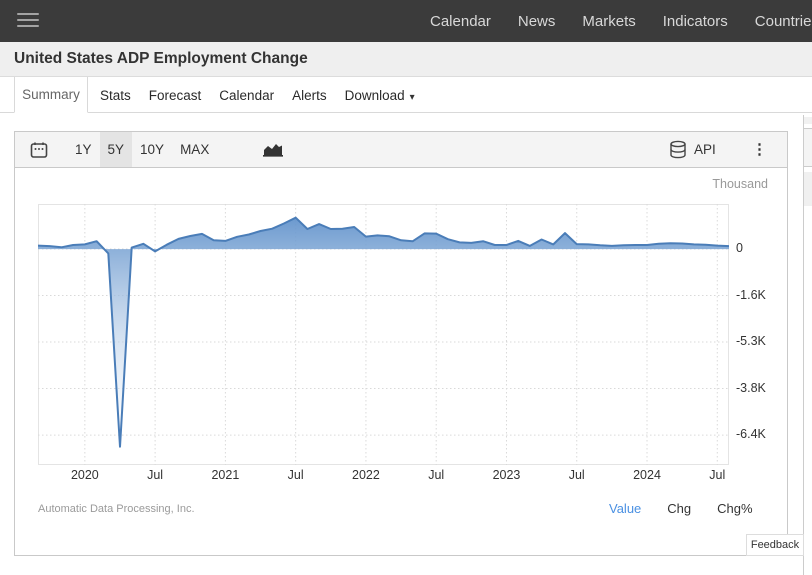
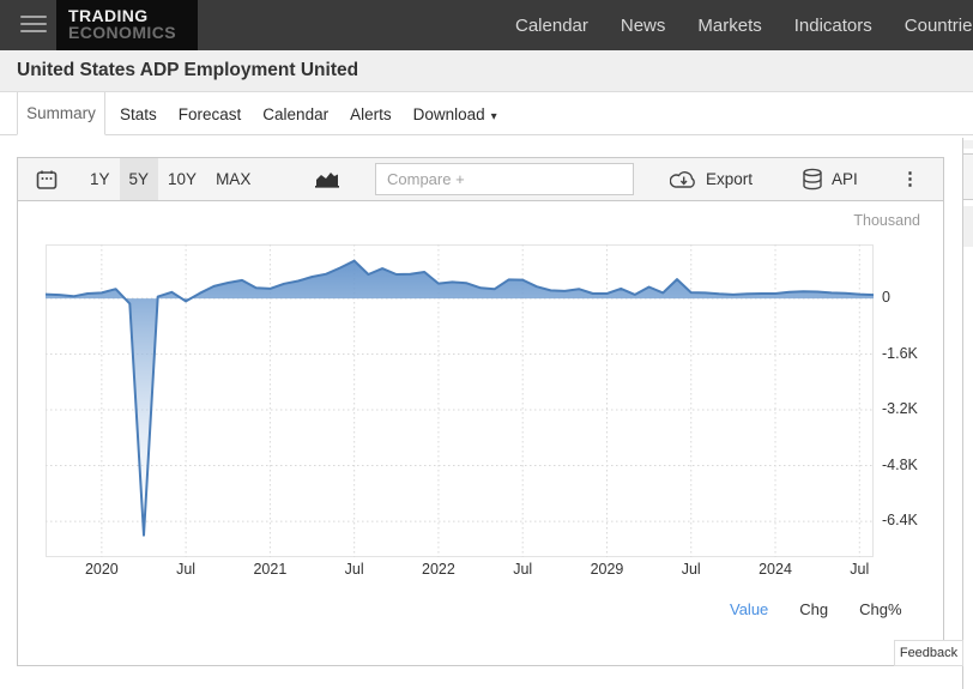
+ TRADING
+ ECONOMICS
  Calendar
  News
  Markets
  Indicators
  Countrie
- United States ADP Employment Change
+ United States ADP Employment United
  Summary
  Stats
  Forecast
  Calendar
  Alerts
  Download ▾
  1Y
  5Y
  10Y
  MAX
+ Compare +
+ Export
  API
  ⋮
  Thousand
  0
  -1.6K
- -5.3K
+ -3.2K
- -3.8K
+ -4.8K
  -6.4K
  2020
  Jul
  2021
  Jul
  2022
  Jul
- 2023
+ 2029
  Jul
  2024
  Jul
- Automatic Data Processing, Inc.
  Value
  Chg
  Chg%
  Feedback
